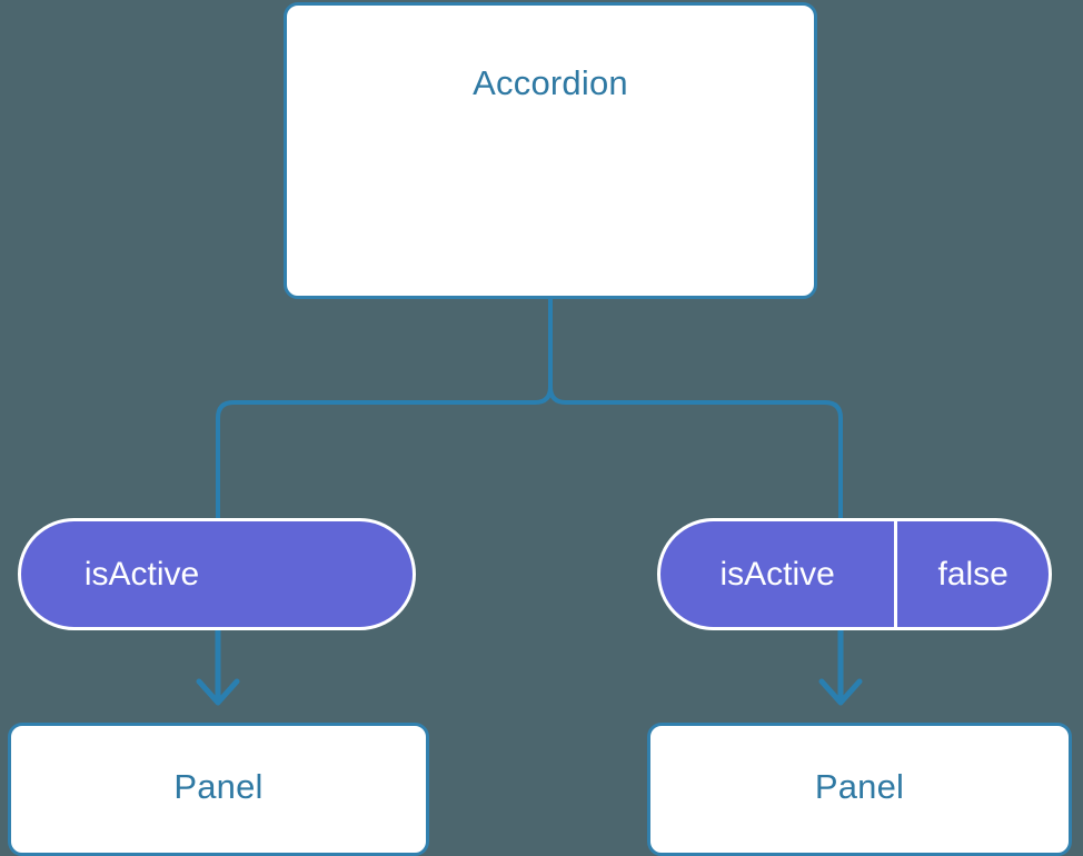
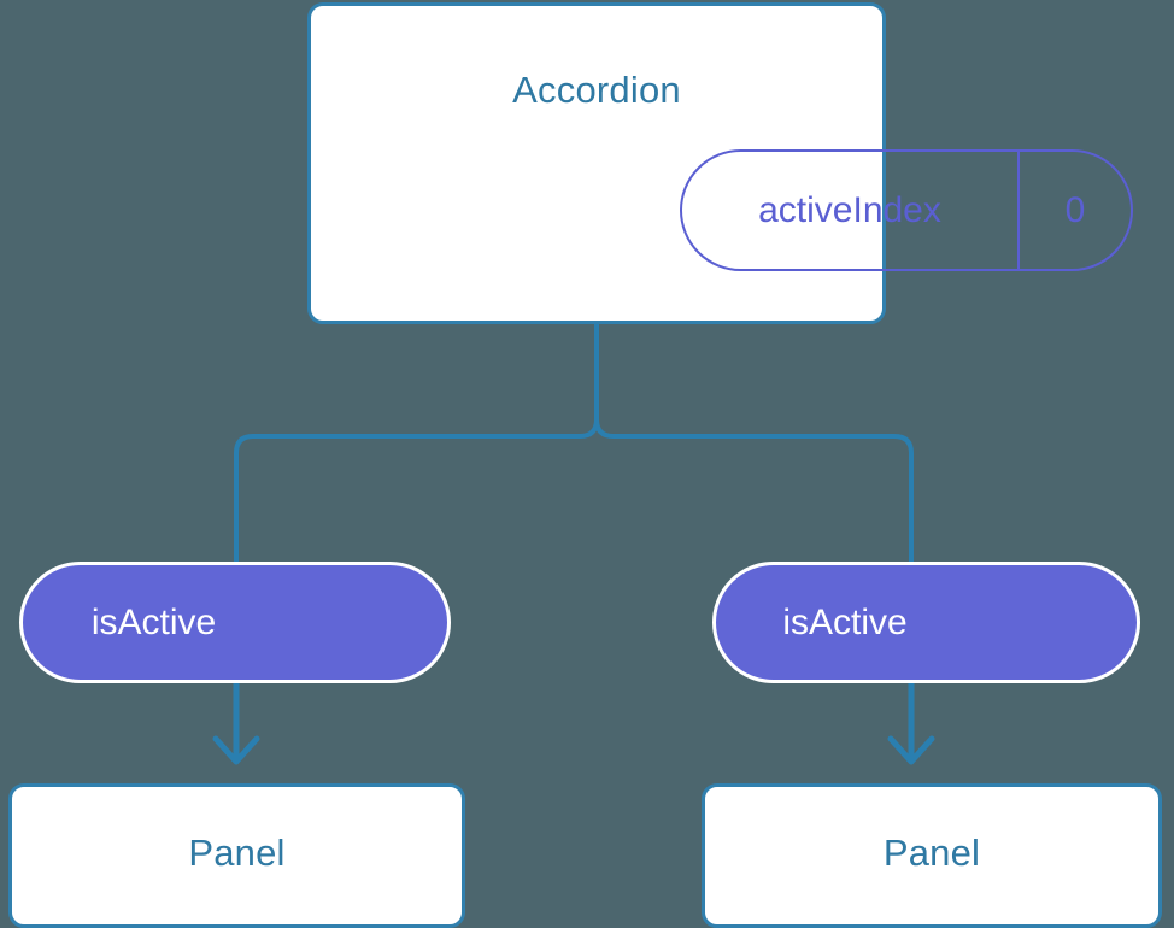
  Accordion
+ activeIndex
+ 0
  isActive
  Panel
  isActive
- false
  Panel
